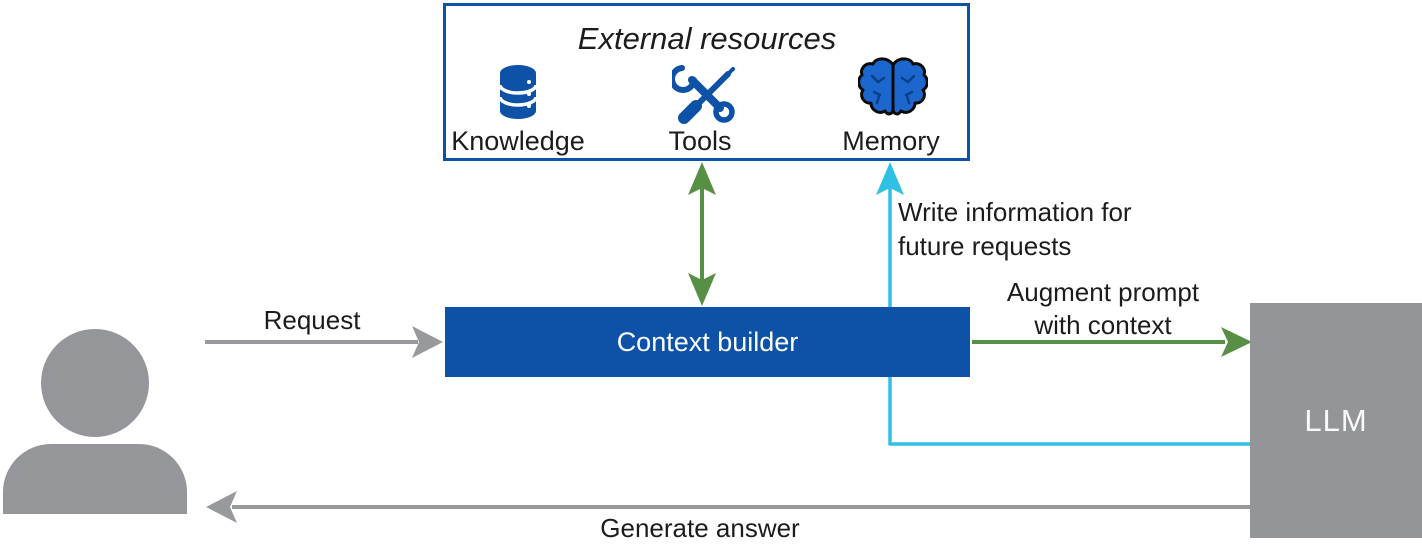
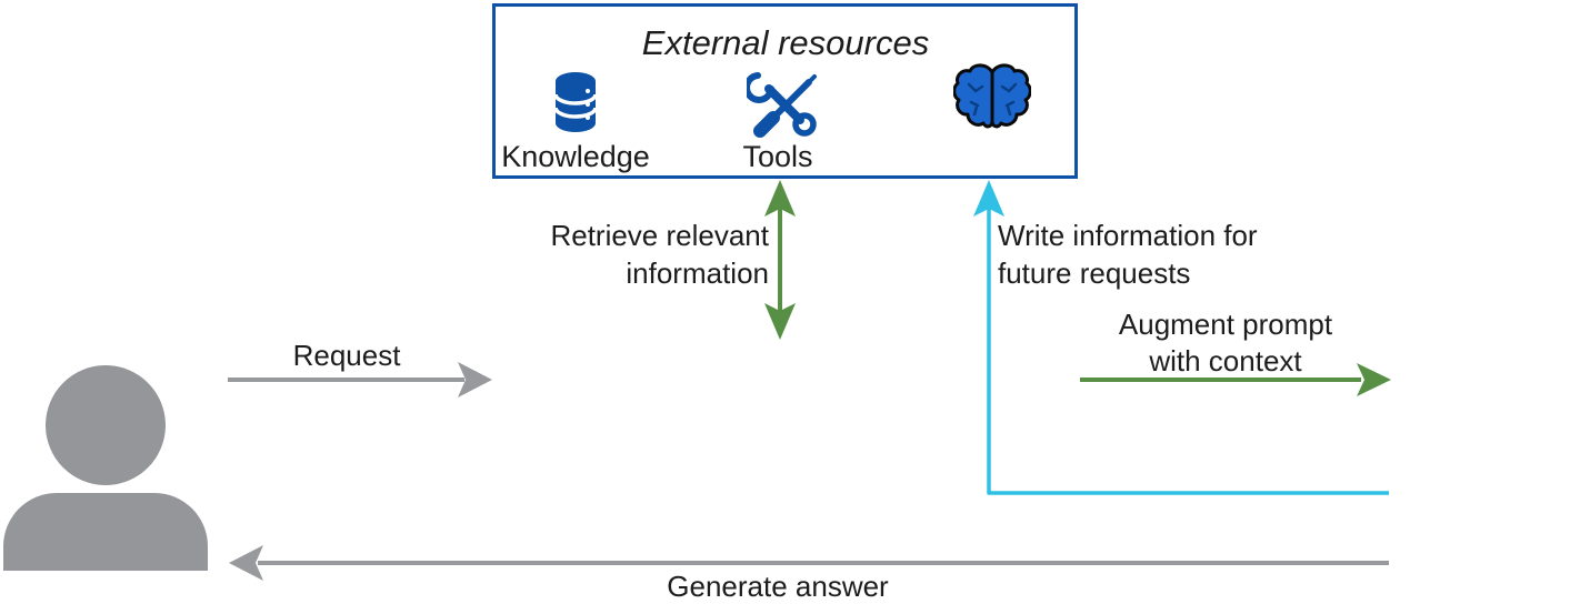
  External resources
  Knowledge
  Tools
- Memory
- Context builder
- LLM
  Request
+ Retrieve relevant
+ information
  Write information for
  future requests
  Augment prompt
  with context
  Generate answer
